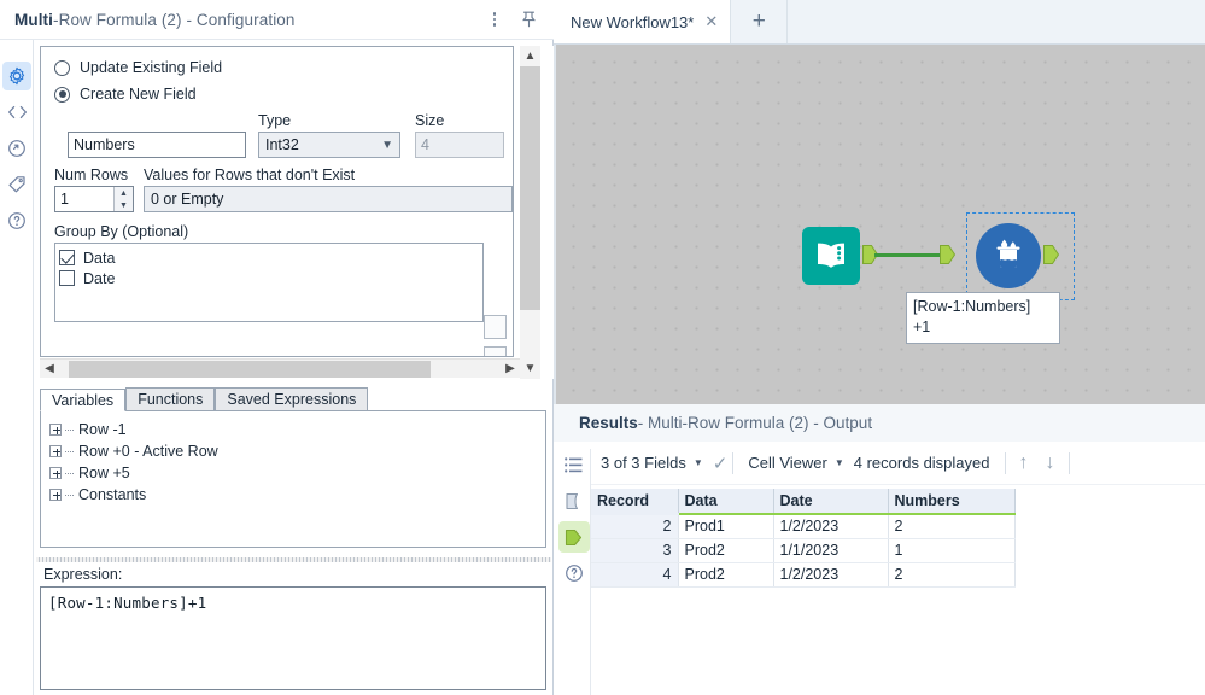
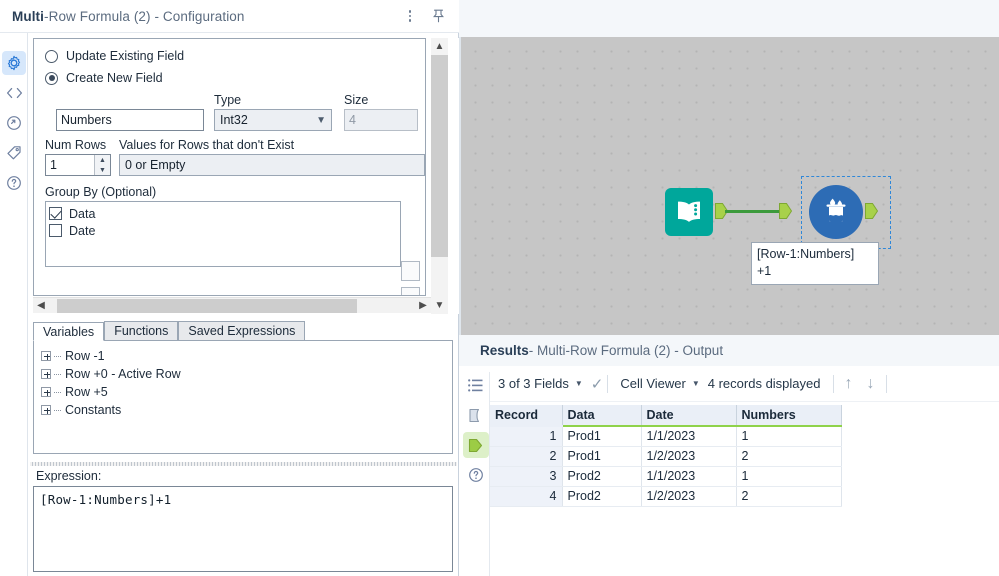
  Multi-Row Formula (2) - Configuration
  Update Existing Field
  Create New Field
  Numbers
  Type
  Int32
  ▼
  Size
  4
  Num Rows
  1
  Values for Rows that don't Exist
  0 or Empty
  Group By (Optional)
  Data
  Date
  ▲
  ▼
  ◀
  ▶
  Variables
  Functions
  Saved Expressions
  Row -1
  Row +0 - Active Row
  Row +5
  Constants
  Expression:
  [Row-1:Numbers]+1
- New Workflow13*
- ✕
- +
  [Row-1:Numbers]
  +1
  Results
  - Multi-Row Formula (2) - Output
  3 of 3 Fields
  ▼
  ✓
  Cell Viewer
  ▼
  4 records displayed
  ↑
  ↓
  Record	Data	Date	Numbers
+ 1	Prod1	1/1/2023	1
  2	Prod1	1/2/2023	2
  3	Prod2	1/1/2023	1
  4	Prod2	1/2/2023	2
